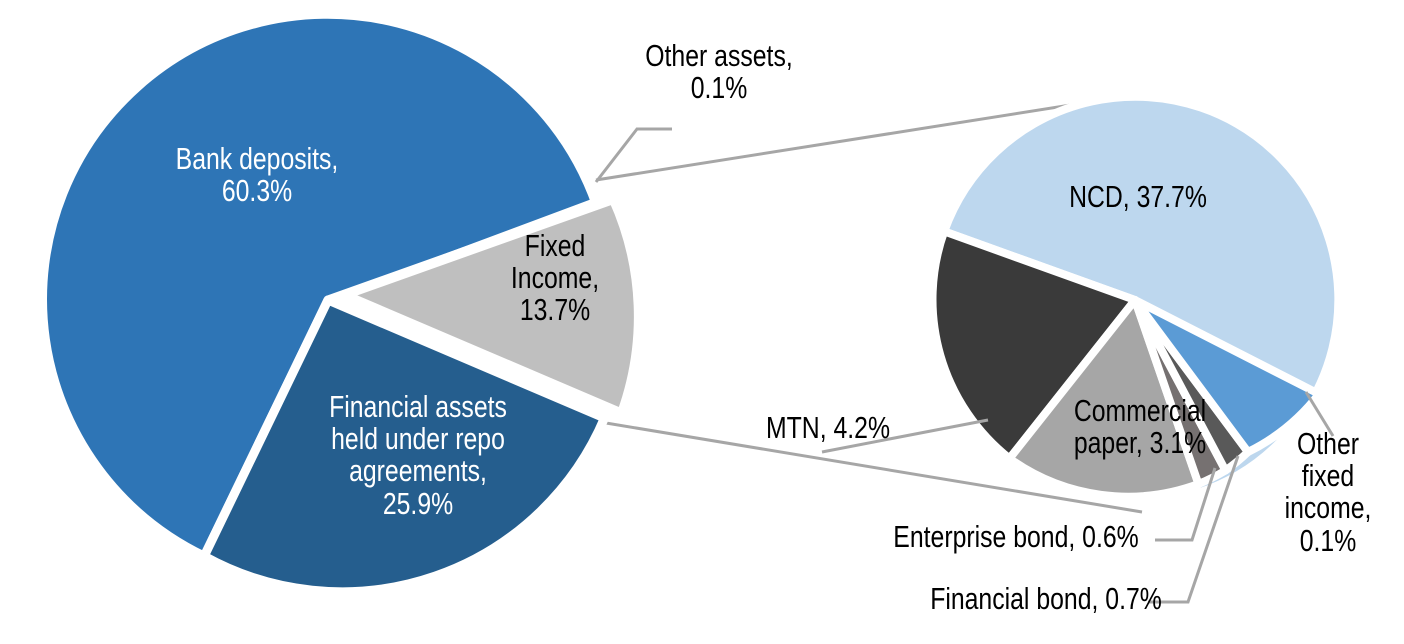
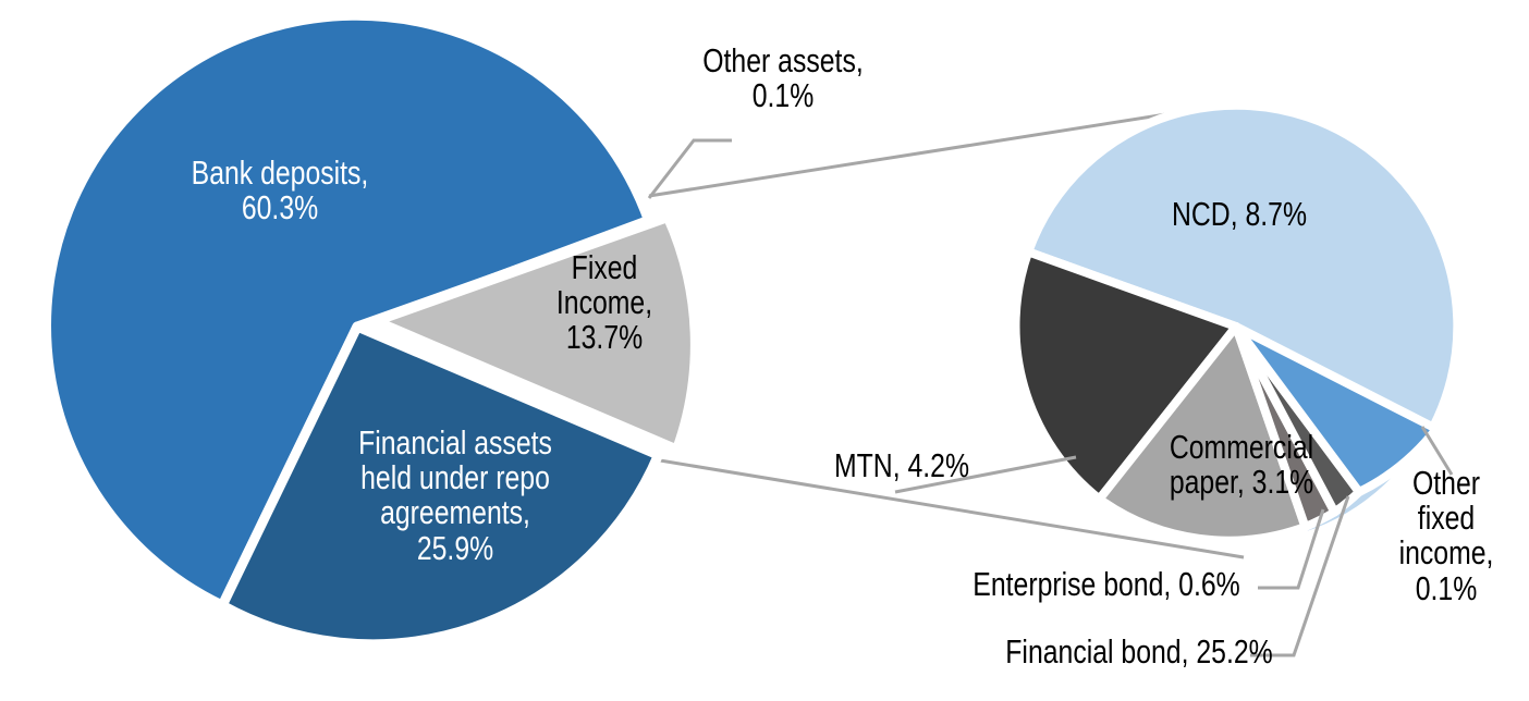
  Bank deposits,
  60.3%
  Fixed
  Income,
  13.7%
  Financial assets
  held under repo
  agreements,
  25.9%
  Other assets,
  0.1%
- NCD, 37.7%
+ NCD, 8.7%
  Commercial
  paper, 3.1%
  MTN, 4.2%
  Enterprise bond, 0.6%
- Financial bond, 0.7%
+ Financial bond, 25.2%
  Other
  fixed
  income,
  0.1%
